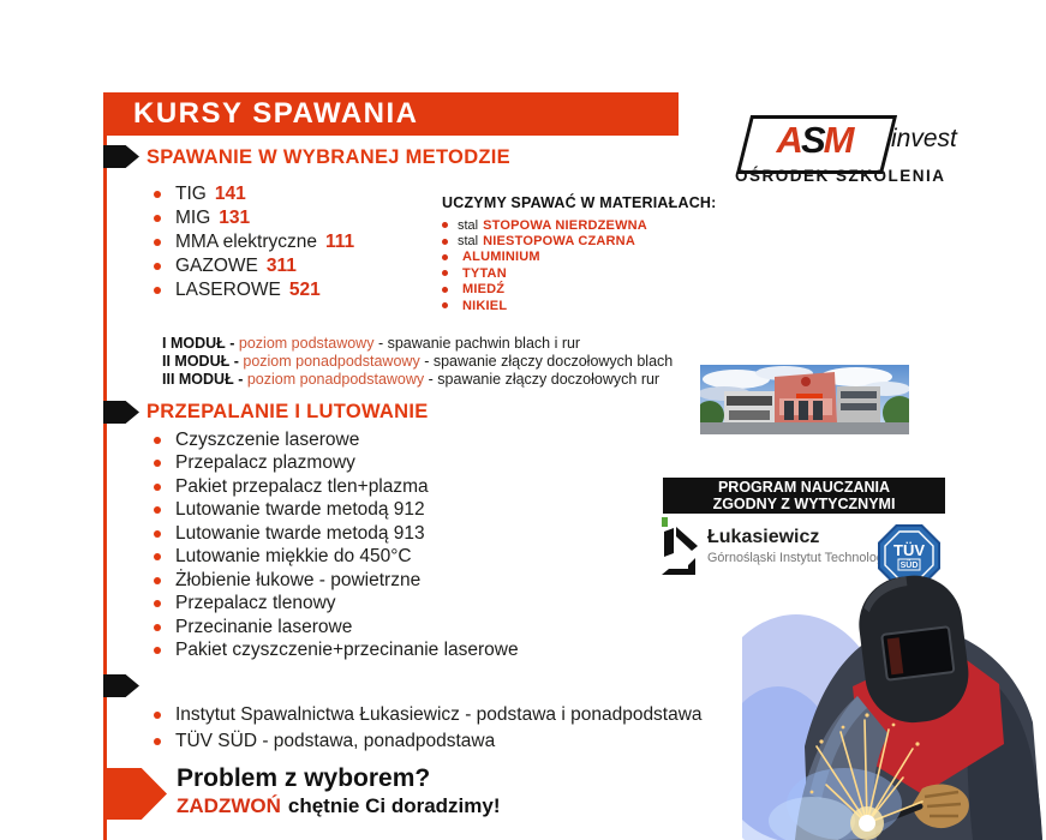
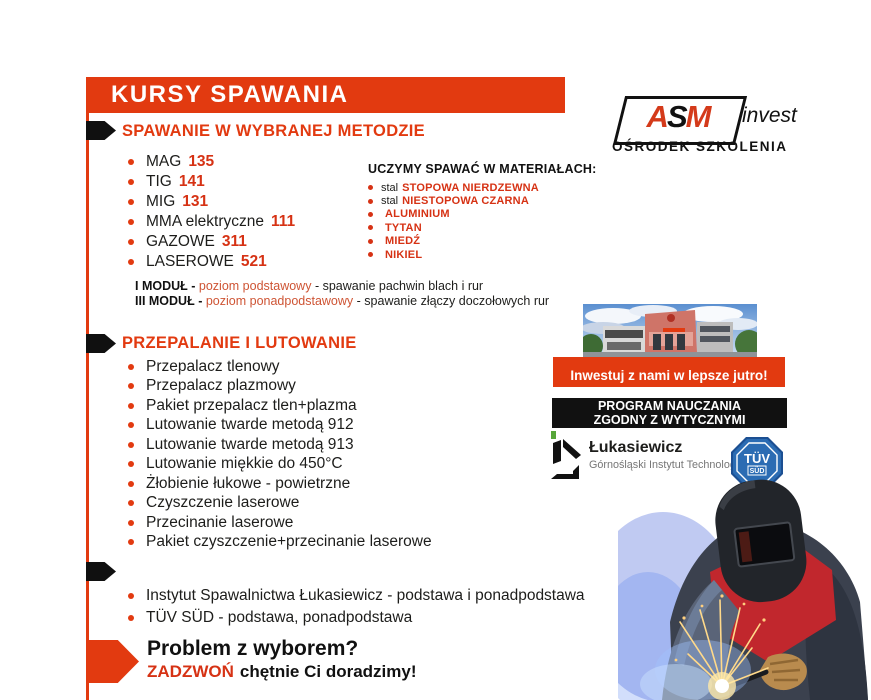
  KURSY SPAWANIA
  ASM
  invest
  OŚRODEK SZKOLENIA
  SPAWANIE W WYBRANEJ METODZIE
+ MAG
+ 135
  TIG
  141
  MIG
  131
  MMA elektryczne
  111
  GAZOWE
  311
  LASEROWE
  521
  UCZYMY SPAWAĆ W MATERIAŁACH:
  stal
  STOPOWA NIERDZEWNA
  stal
  NIESTOPOWA CZARNA
  ALUMINIUM
  TYTAN
  MIEDŹ
  NIKIEL
  I MODUŁ - poziom podstawowy - spawanie pachwin blach i rur
- II MODUŁ - poziom ponadpodstawowy - spawanie złączy doczołowych blach
  III MODUŁ - poziom ponadpodstawowy - spawanie złączy doczołowych rur
  PRZEPALANIE I LUTOWANIE
- Czyszczenie laserowe
+ Przepalacz tlenowy
  Przepalacz plazmowy
  Pakiet przepalacz tlen+plazma
  Lutowanie twarde metodą 912
  Lutowanie twarde metodą 913
  Lutowanie miękkie do 450°C
  Żłobienie łukowe - powietrzne
- Przepalacz tlenowy
+ Czyszczenie laserowe
  Przecinanie laserowe
  Pakiet czyszczenie+przecinanie laserowe
  Instytut Spawalnictwa Łukasiewicz - podstawa i ponadpodstawa
  TÜV SÜD - podstawa, ponadpodstawa
+ Inwestuj z nami w lepsze jutro!
  PROGRAM NAUCZANIA
  ZGODNY Z WYTYCZNYMI
  Łukasiewicz
  Górnośląski Instytut Technolo
  TÜV
  Problem z wyborem?
  ZADZWOŃ chętnie Ci doradzimy!
